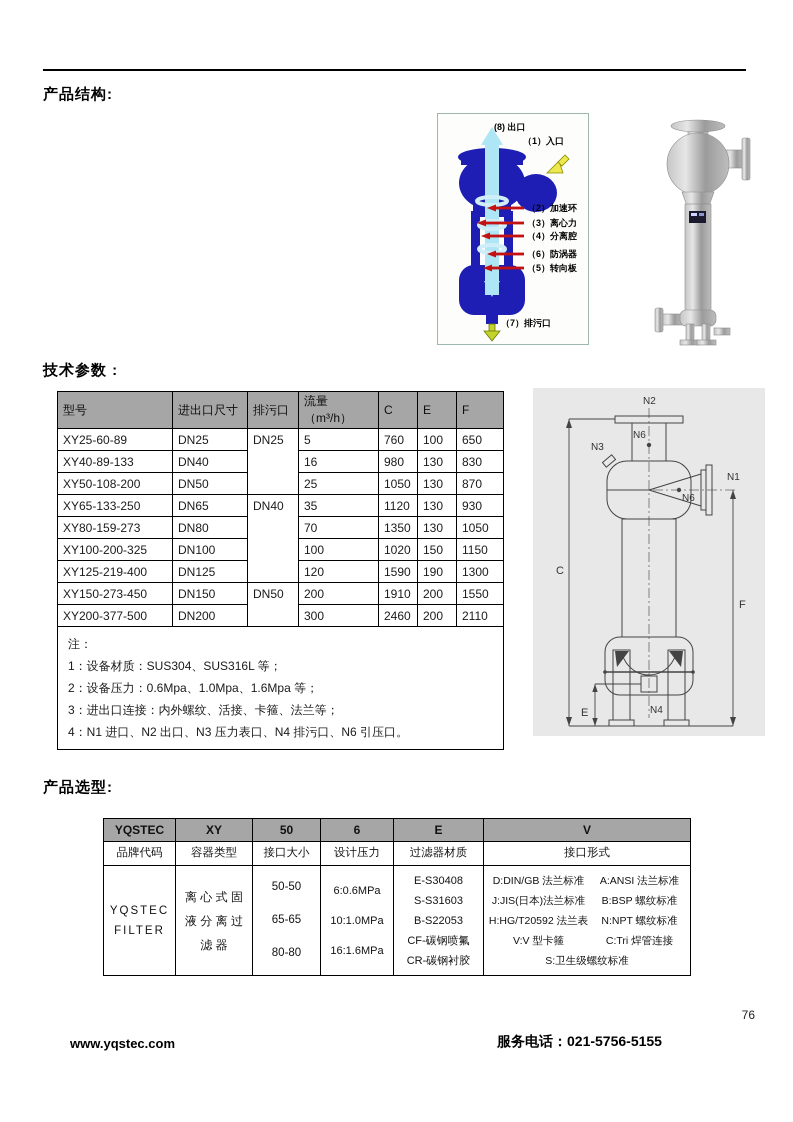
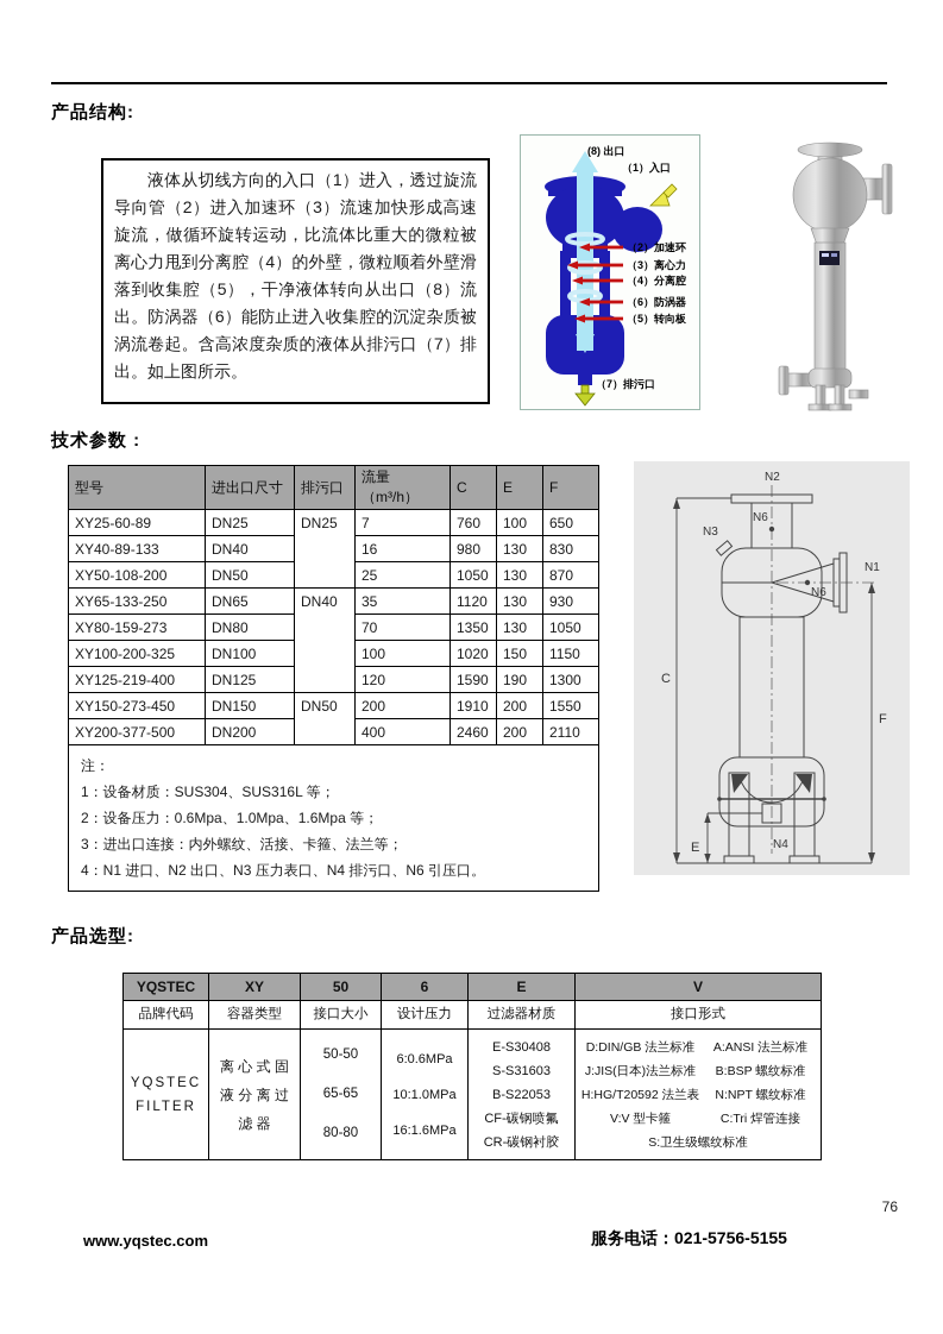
  产品结构:
+ 液体从切线方向的入口（1）进入，透过旋流导向管（2）进入加速环（3）流速加快形成高速旋流，做循环旋转运动，比流体比重大的微粒被离心力甩到分离腔（4）的外壁，微粒顺着外壁滑落到收集腔（5），干净液体转向从出口（8）流出。防涡器（6）能防止进入收集腔的沉淀杂质被涡流卷起。含高浓度杂质的液体从排污口（7）排出。如上图所示。
  (8) 出口
  （1）入口
  （2）加速环
  （3）离心力
  （4）分离腔
  （6）防涡器
  （5）转向板
  （7）排污口
  技术参数 :
  型号	进出口尺寸	排污口	流量（m³/h）	C	E	F
- XY25-60-89	DN25	DN25	5	760	100	650
+ XY25-60-89	DN25	DN25	7	760	100	650
  XY40-89-133	DN40	16	980	130	830
  XY50-108-200	DN50	25	1050	130	870
  XY65-133-250	DN65	DN40	35	1120	130	930
  XY80-159-273	DN80	70	1350	130	1050
  XY100-200-325	DN100	100	1020	150	1150
  XY125-219-400	DN125	120	1590	190	1300
  XY150-273-450	DN150	DN50	200	1910	200	1550
- XY200-377-500	DN200	300	2460	200	2110
+ XY200-377-500	DN200	400	2460	200	2110
  注： 1：设备材质：SUS304、SUS316L 等； 2：设备压力：0.6Mpa、1.0Mpa、1.6Mpa 等； 3：进出口连接：内外螺纹、活接、卡箍、法兰等； 4：N1 进口、N2 出口、N3 压力表口、N4 排污口、N6 引压口。
  N2
  N6
  N3
  N1
  N6
  N4
  C
  F
  E
  产品选型:
  YQSTEC	XY	50	6	E	V
  品牌代码	容器类型	接口大小	设计压力	过滤器材质	接口形式
  YQSTEC FILTER	离 心 式 固 液 分 离 过 滤 器	50-50 65-65 80-80	6:0.6MPa 10:1.0MPa 16:1.6MPa	E-S30408 S-S31603 B-S22053 CF-碳钢喷氟 CR-碳钢衬胶	D:DIN/GB 法兰标准 A:ANSI 法兰标准 J:JIS(日本)法兰标准 B:BSP 螺纹标准 H:HG/T20592 法兰表 N:NPT 螺纹标准 V:V 型卡箍 C:Tri 焊管连接 S:卫生级螺纹标准
  76
  www.yqstec.com
  服务电话：021-5756-5155
